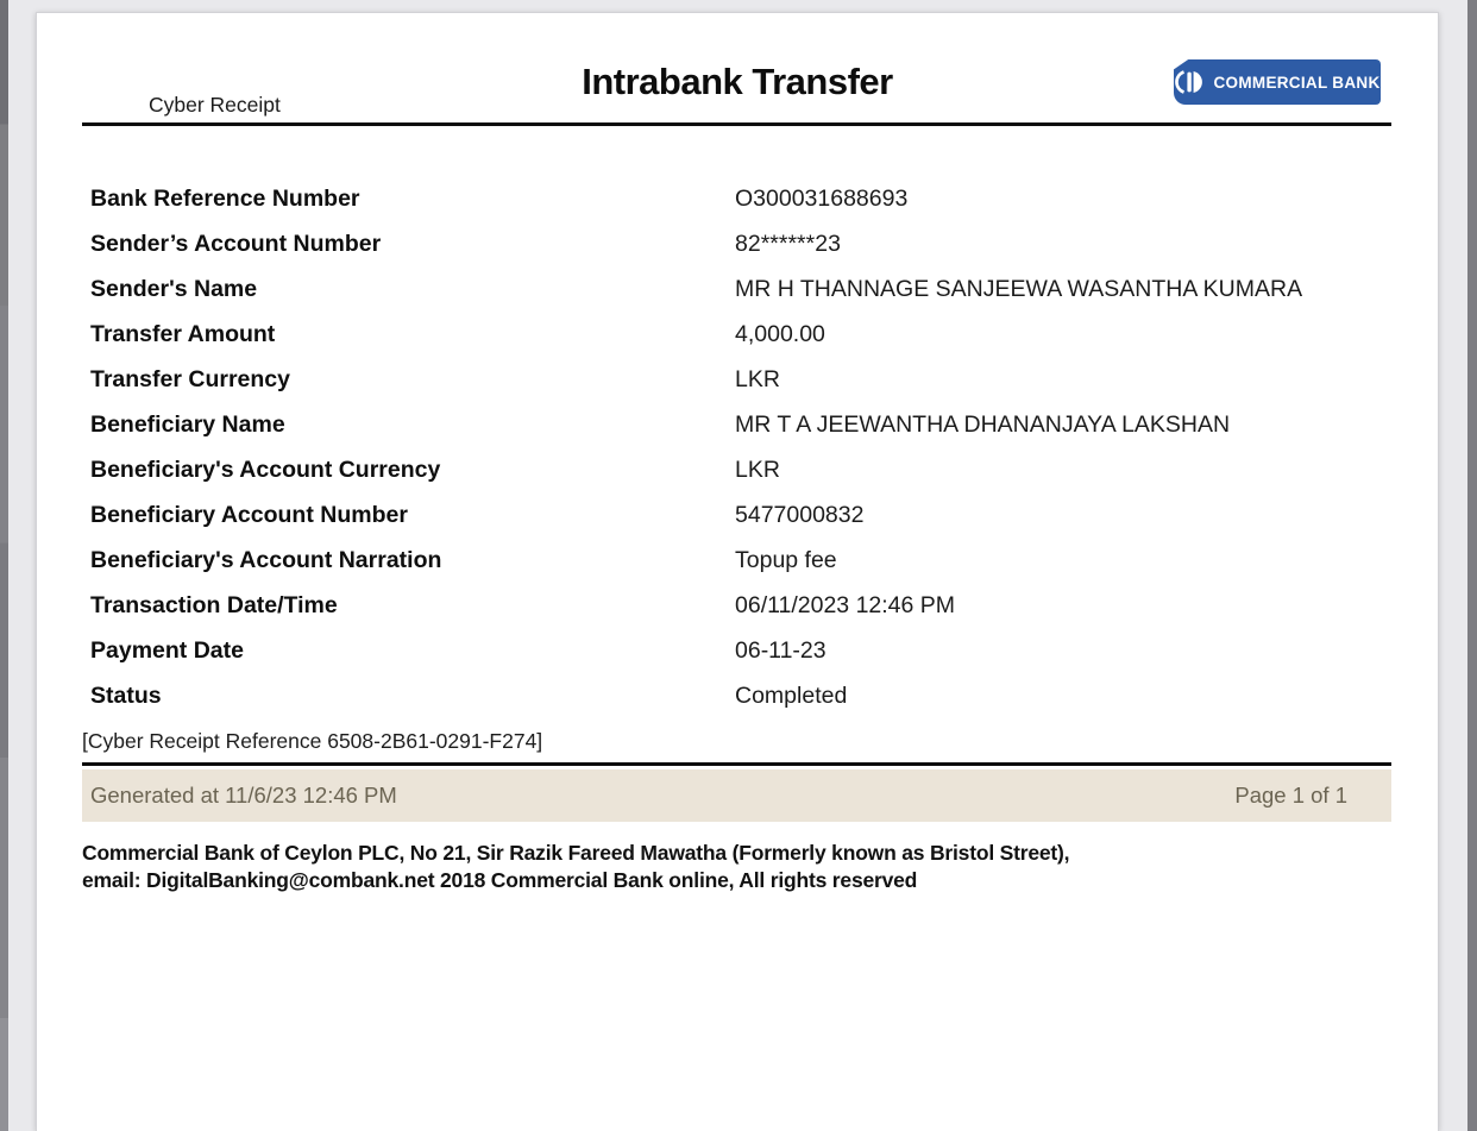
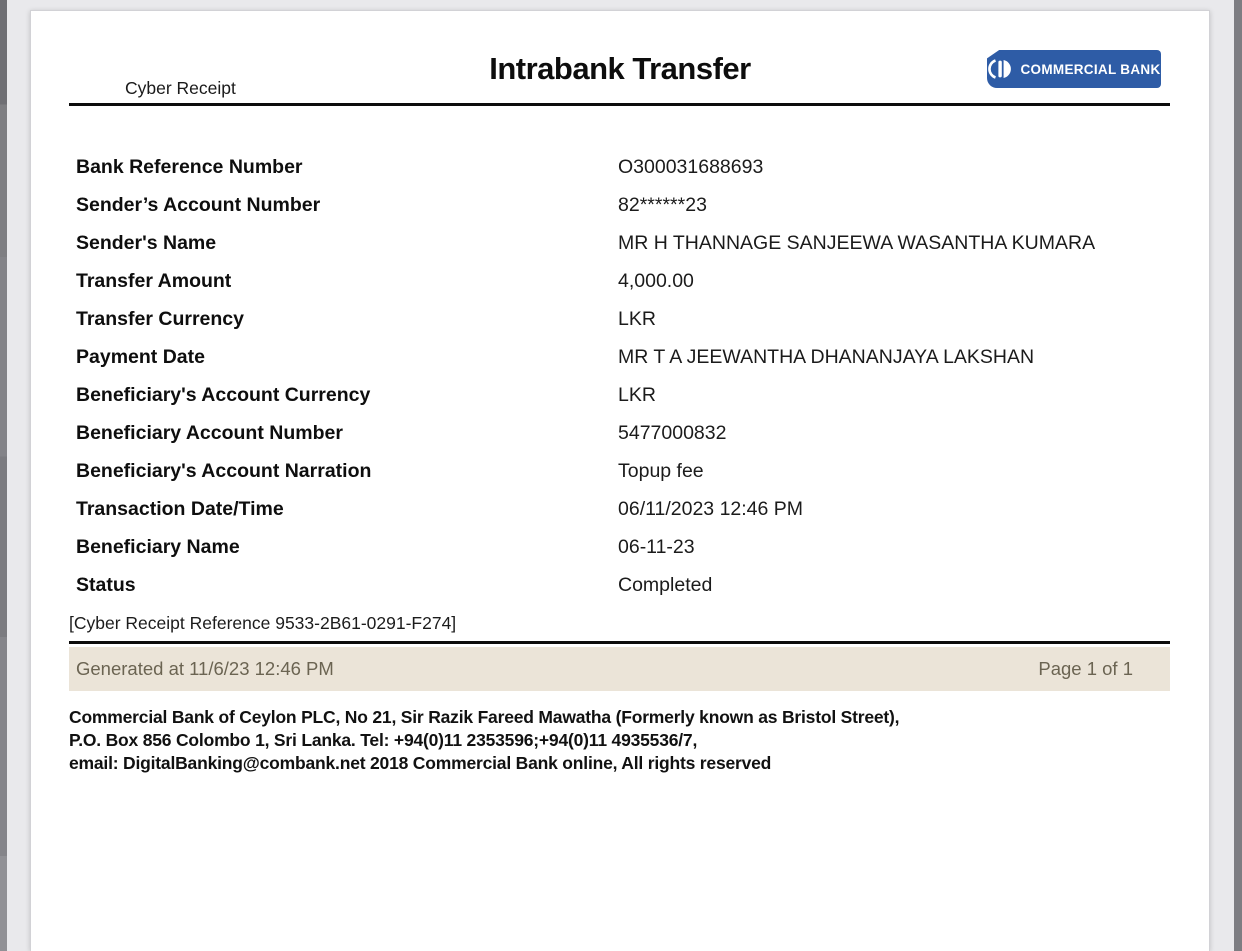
  Cyber Receipt
  Intrabank Transfer
  COMMERCIAL BANK
  Bank Reference Number
  O300031688693
  Sender’s Account Number
  82******23
  Sender's Name
  MR H THANNAGE SANJEEWA WASANTHA KUMARA
  Transfer Amount
  4,000.00
  Transfer Currency
  LKR
- Beneficiary Name
+ Payment Date
  MR T A JEEWANTHA DHANANJAYA LAKSHAN
  Beneficiary's Account Currency
  LKR
  Beneficiary Account Number
  5477000832
  Beneficiary's Account Narration
  Topup fee
  Transaction Date/Time
  06/11/2023 12:46 PM
- Payment Date
+ Beneficiary Name
  06-11-23
  Status
  Completed
- [Cyber Receipt Reference 6508-2B61-0291-F274]
+ [Cyber Receipt Reference 9533-2B61-0291-F274]
  Generated at 11/6/23 12:46 PM
  Page 1 of 1
  Commercial Bank of Ceylon PLC, No 21, Sir Razik Fareed Mawatha (Formerly known as Bristol Street),
+ P.O. Box 856 Colombo 1, Sri Lanka. Tel: +94(0)11 2353596;+94(0)11 4935536/7,
  email: DigitalBanking@combank.net 2018 Commercial Bank online, All rights reserved
